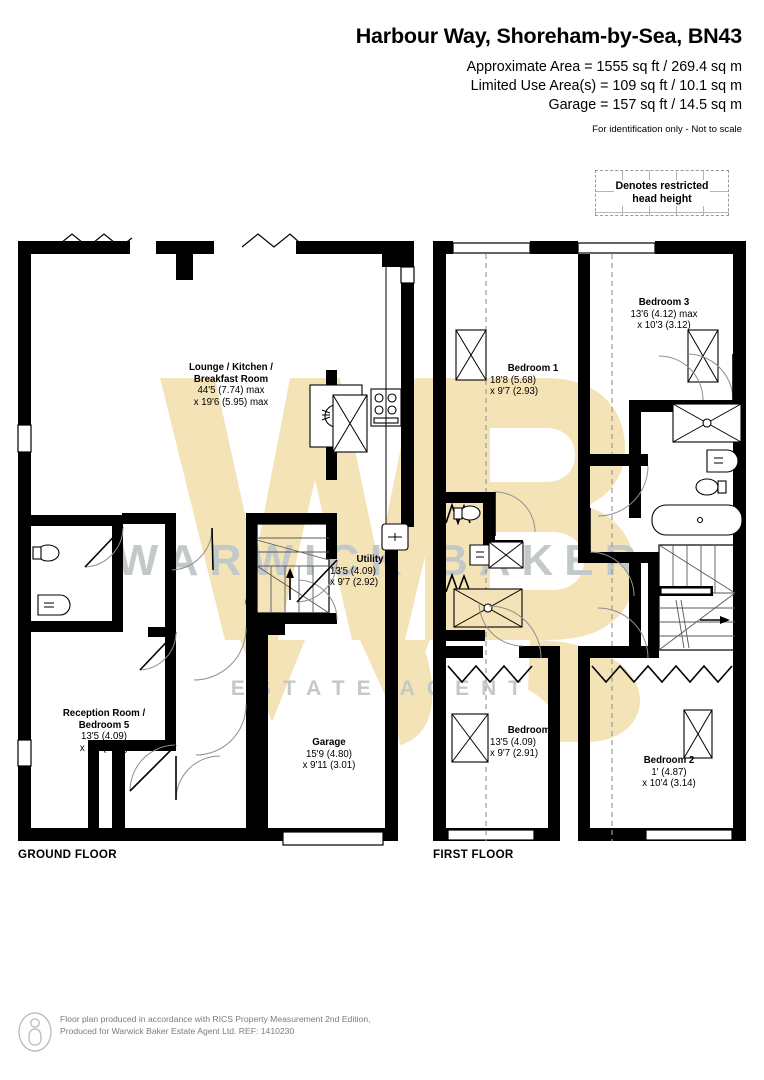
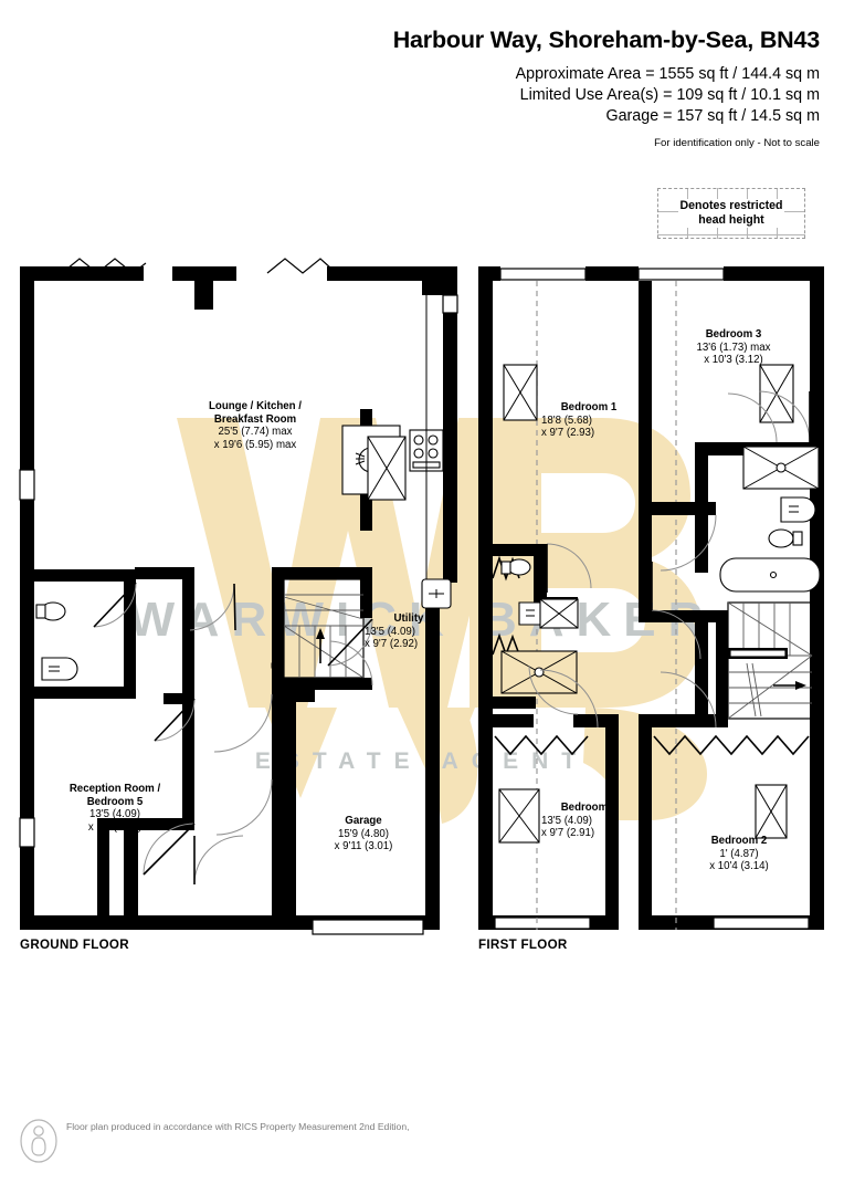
  Harbour Way, Shoreham-by-Sea, BN43
- Approximate Area = 1555 sq ft / 269.4 sq m
+ Approximate Area = 1555 sq ft / 144.4 sq m
  Limited Use Area(s) = 109 sq ft / 10.1 sq m
  Garage = 157 sq ft / 14.5 sq m
  For identification only - Not to scale
  Denotes restricted
  head height
  ESTATE AENT
  Lounge / Kitchen /
  Breakfast Room
- 44'5 (7.74) max
+ 25'5 (7.74) max
  x 19'6 (5.95) max
  Reception Room /
  Bedroom 5
  13'5 (4.09)
  x 9'7 (2.92)
  Utility
  13'5 (4.09)
  x 9'7 (2.92)
  Garage
  15'9 (4.80)
  x 9'11 (3.01)
  Bedroom 1
  18'8 (5.68)
  x 9'7 (2.93)
  Bedroom 3
- 13'6 (4.12) max
+ 13'6 (1.73) max
  x 10'3 (3.12)
  Bedroom 4
  13'5 (4.09)
  x 9'7 (2.91)
  Bedroom 2
  1' (4.87)
  x 10'4 (3.14)
  Up
  GROUND FLOOR
  FIRST FLOOR
  Floor plan produced in accordance with RICS Property Measurement 2nd Edition,
- Produced for Warwick Baker Estate Agent Ltd. REF: 1410230
